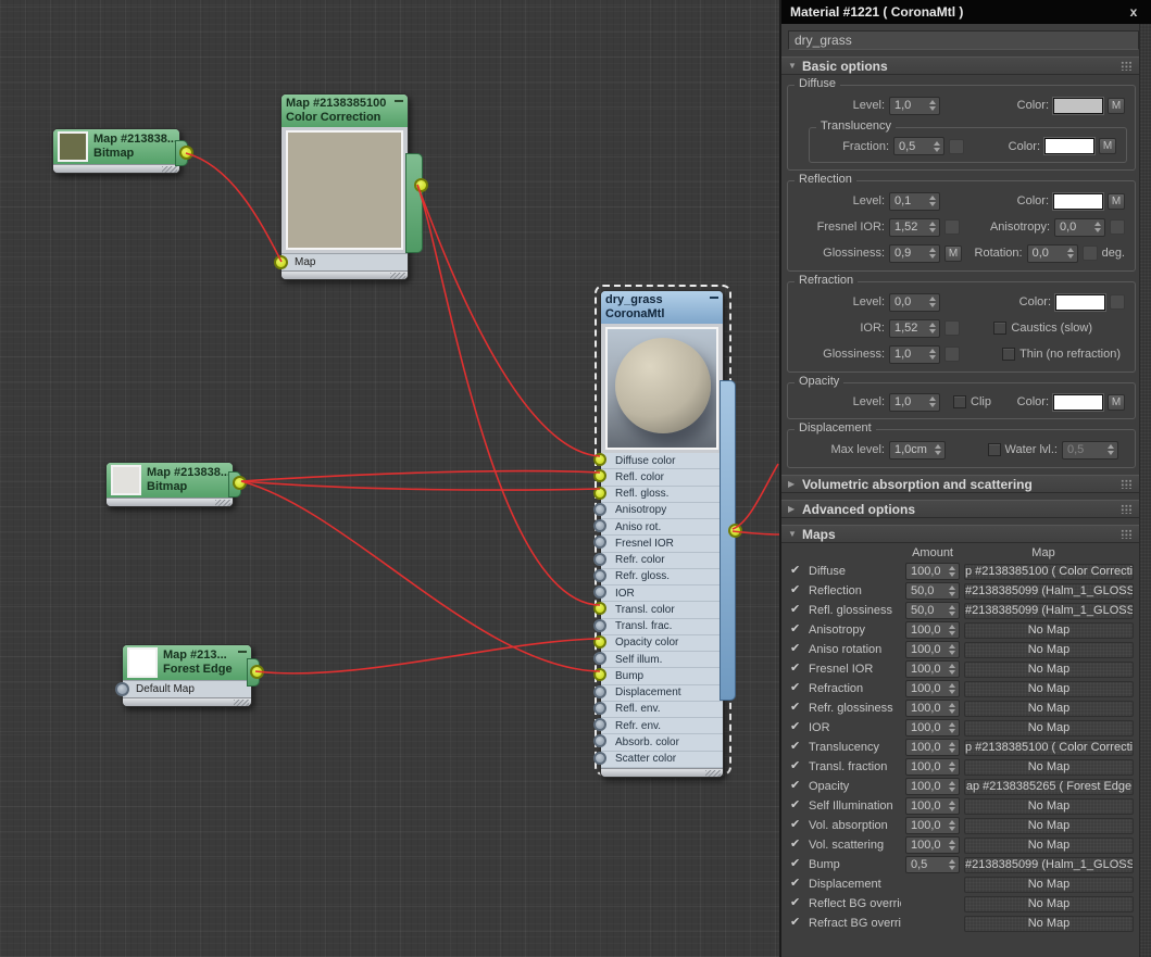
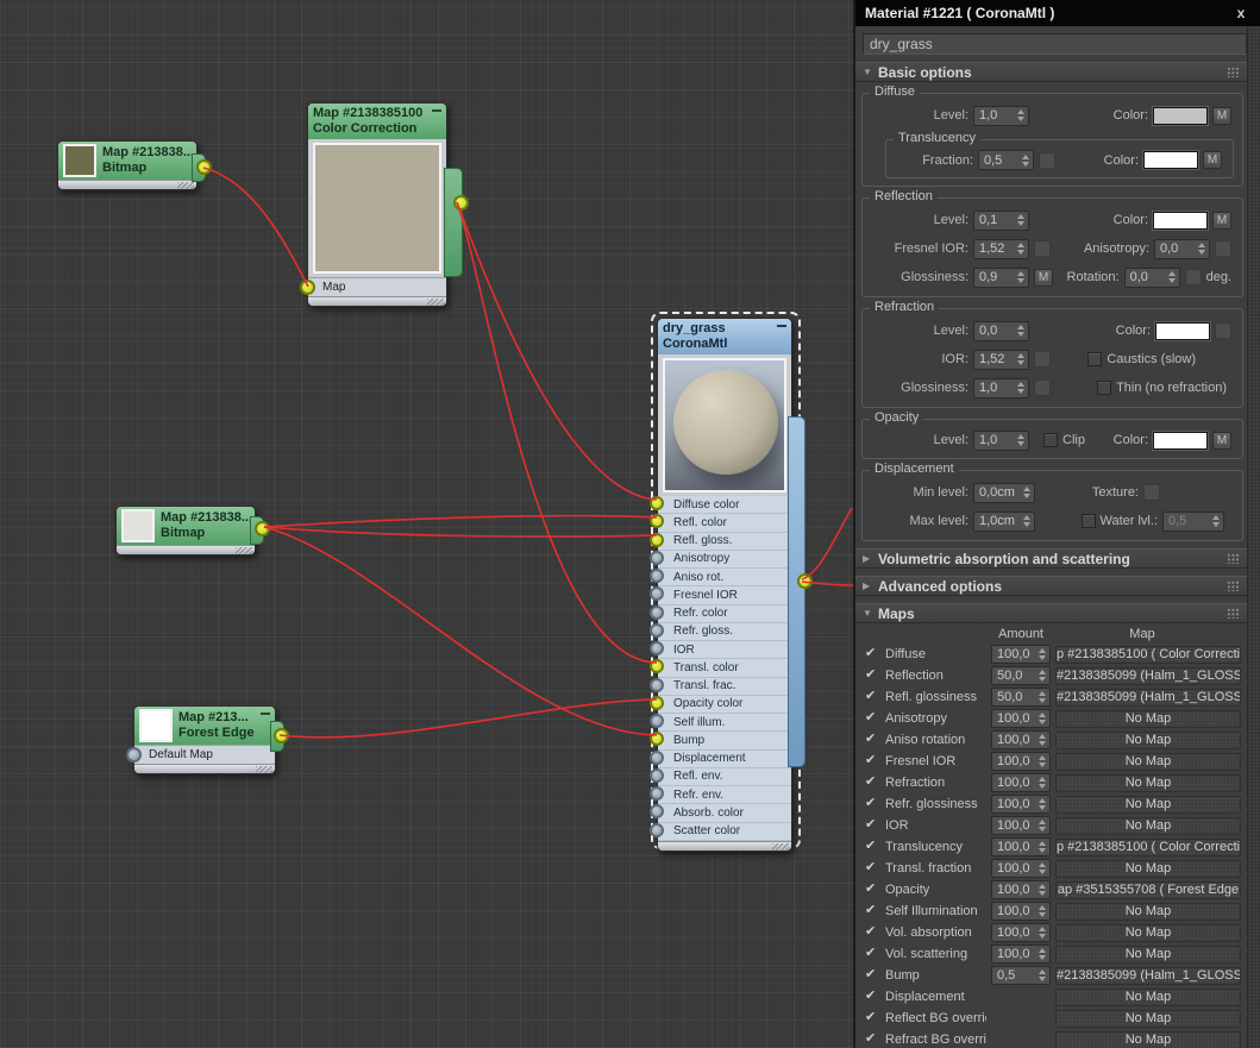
  Map #213838...
  Bitmap
  Map #2138385100
  Color Correction
  Map
  Map #213838..
  Bitmap
  Map #213...
  Forest Edge
  Default Map
  dry_grass
  CoronaMtl
  Diffuse color
  Refl. color
  Refl. gloss.
  Anisotropy
  Aniso rot.
  Fresnel IOR
  Refr. color
  Refr. gloss.
  IOR
  Transl. color
  Transl. frac.
  Opacity color
  Self illum.
  Bump
  Displacement
  Refl. env.
  Refr. env.
  Absorb. color
  Scatter color
  Material #1221 ( CoronaMtl )
  x
  dry_grass
  ▼
  Basic options
  Diffuse
  Level:
  1,0
  Color:
  M
  Translucency
  Fraction:
  0,5
  Color:
  M
  Reflection
  Level:
  0,1
  Color:
  M
  Fresnel IOR:
  1,52
  Anisotropy:
  0,0
  Glossiness:
  0,9
  M
  Rotation:
  0,0
  deg.
  Refraction
  Level:
  0,0
  Color:
  IOR:
  1,52
  Caustics (slow)
  Glossiness:
  1,0
  Thin (no refraction)
  Opacity
  Level:
  1,0
  Clip
  Color:
  M
  Displacement
+ Min level:
+ 0,0cm
+ Texture:
  Max level:
  1,0cm
  Water lvl.:
  0,5
  ▶
  Volumetric absorption and scattering
  ▶
  Advanced options
  ▼
  Maps
  Amount
  Map
  ✔
  Diffuse
  100,0
  p #2138385100 ( Color Correcti
  ✔
  Reflection
  50,0
  #2138385099 (Halm_1_GLOSS
  ✔
  Refl. glossiness
  50,0
  #2138385099 (Halm_1_GLOSS
  ✔
  Anisotropy
  100,0
  No Map
  ✔
  Aniso rotation
  100,0
  No Map
  ✔
  Fresnel IOR
  100,0
  No Map
  ✔
  Refraction
  100,0
  No Map
  ✔
  Refr. glossiness
  100,0
  No Map
  ✔
  IOR
  100,0
  No Map
  ✔
  Translucency
  100,0
  p #2138385100 ( Color Correcti
  ✔
  Transl. fraction
  100,0
  No Map
  ✔
  Opacity
  100,0
- ap #2138385265 ( Forest Edge
+ ap #3515355708 ( Forest Edge
  ✔
  Self Illumination
  100,0
  No Map
  ✔
  Vol. absorption
  100,0
  No Map
  ✔
  Vol. scattering
  100,0
  No Map
  ✔
  Bump
  0,5
  #2138385099 (Halm_1_GLOSS
  ✔
  Displacement
  No Map
  ✔
  Reflect BG overri
  No Map
  ✔
  Refract BG overri
  No Map
